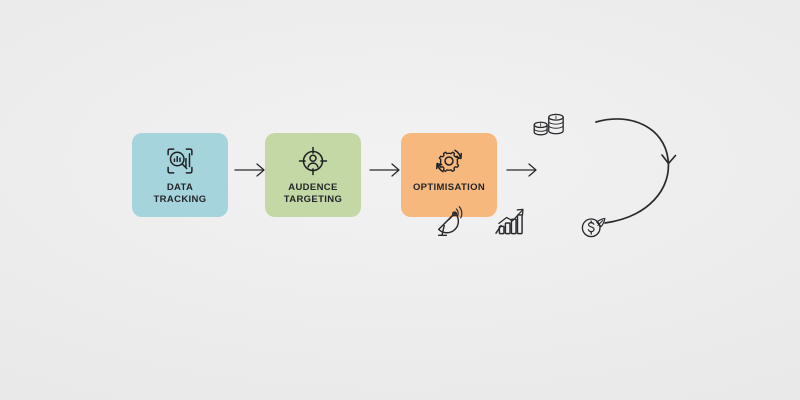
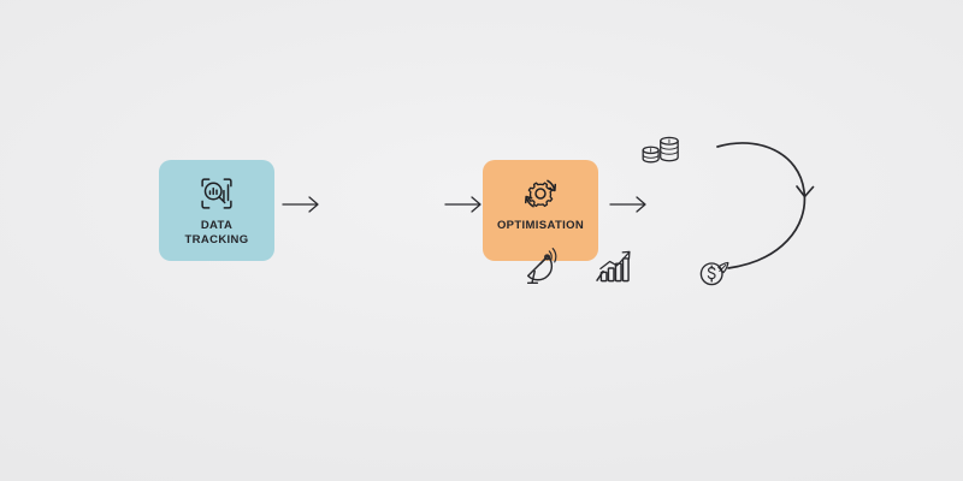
  DATA
  TRACKING
- AUDENCE
- TARGETING
  OPTIMISATION
